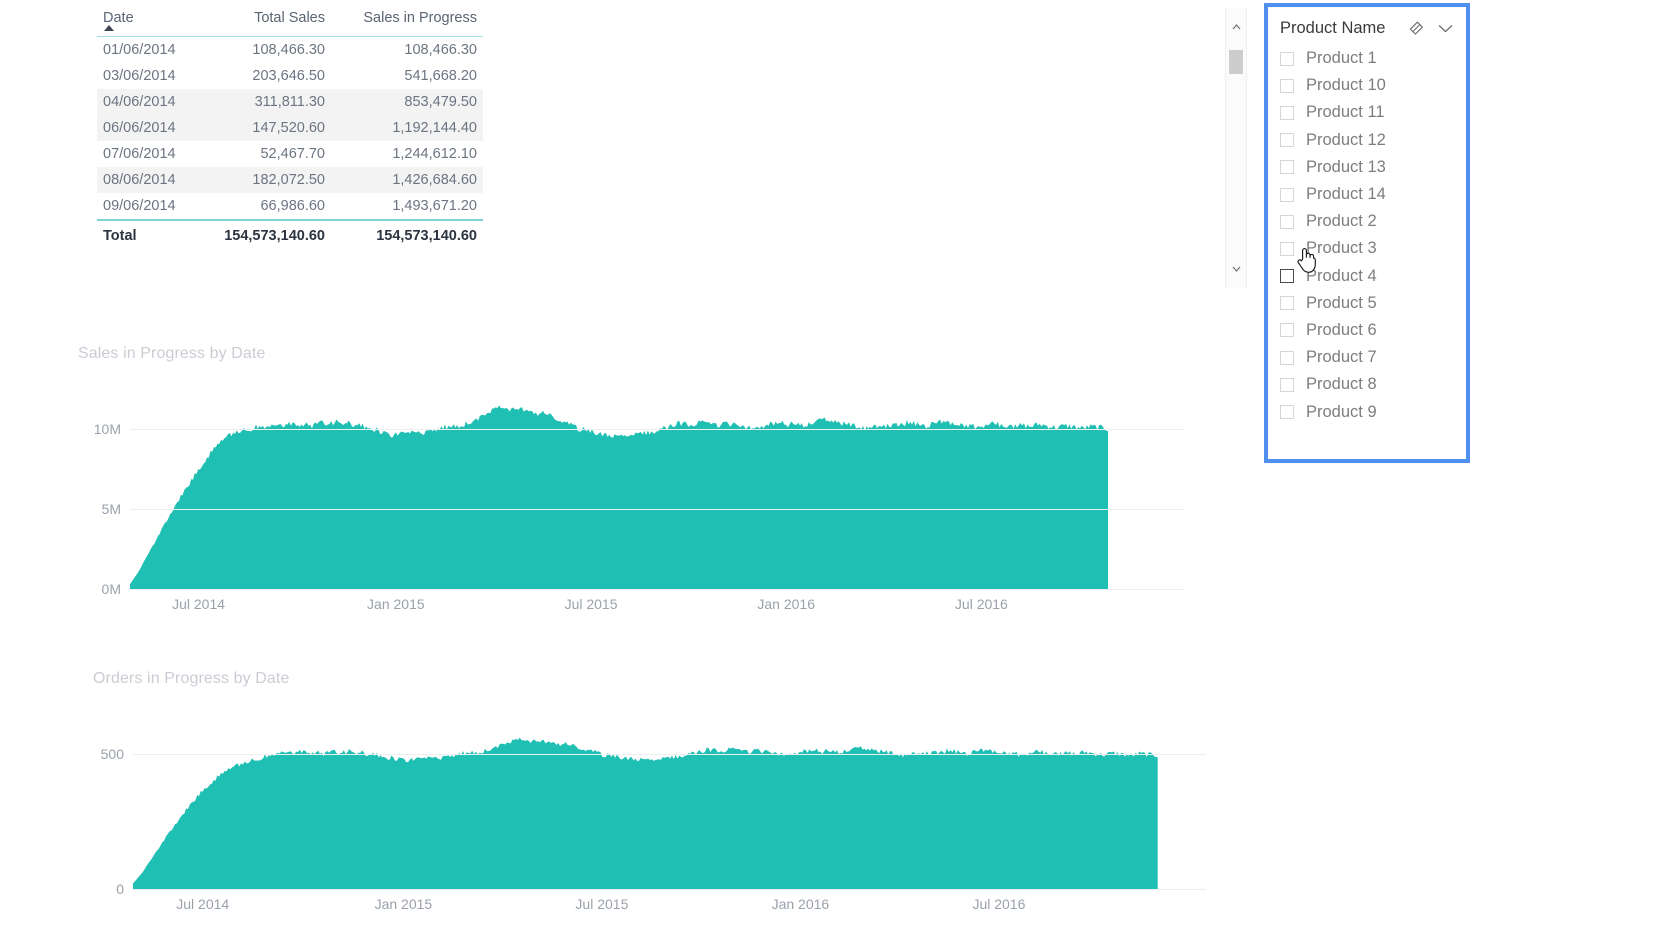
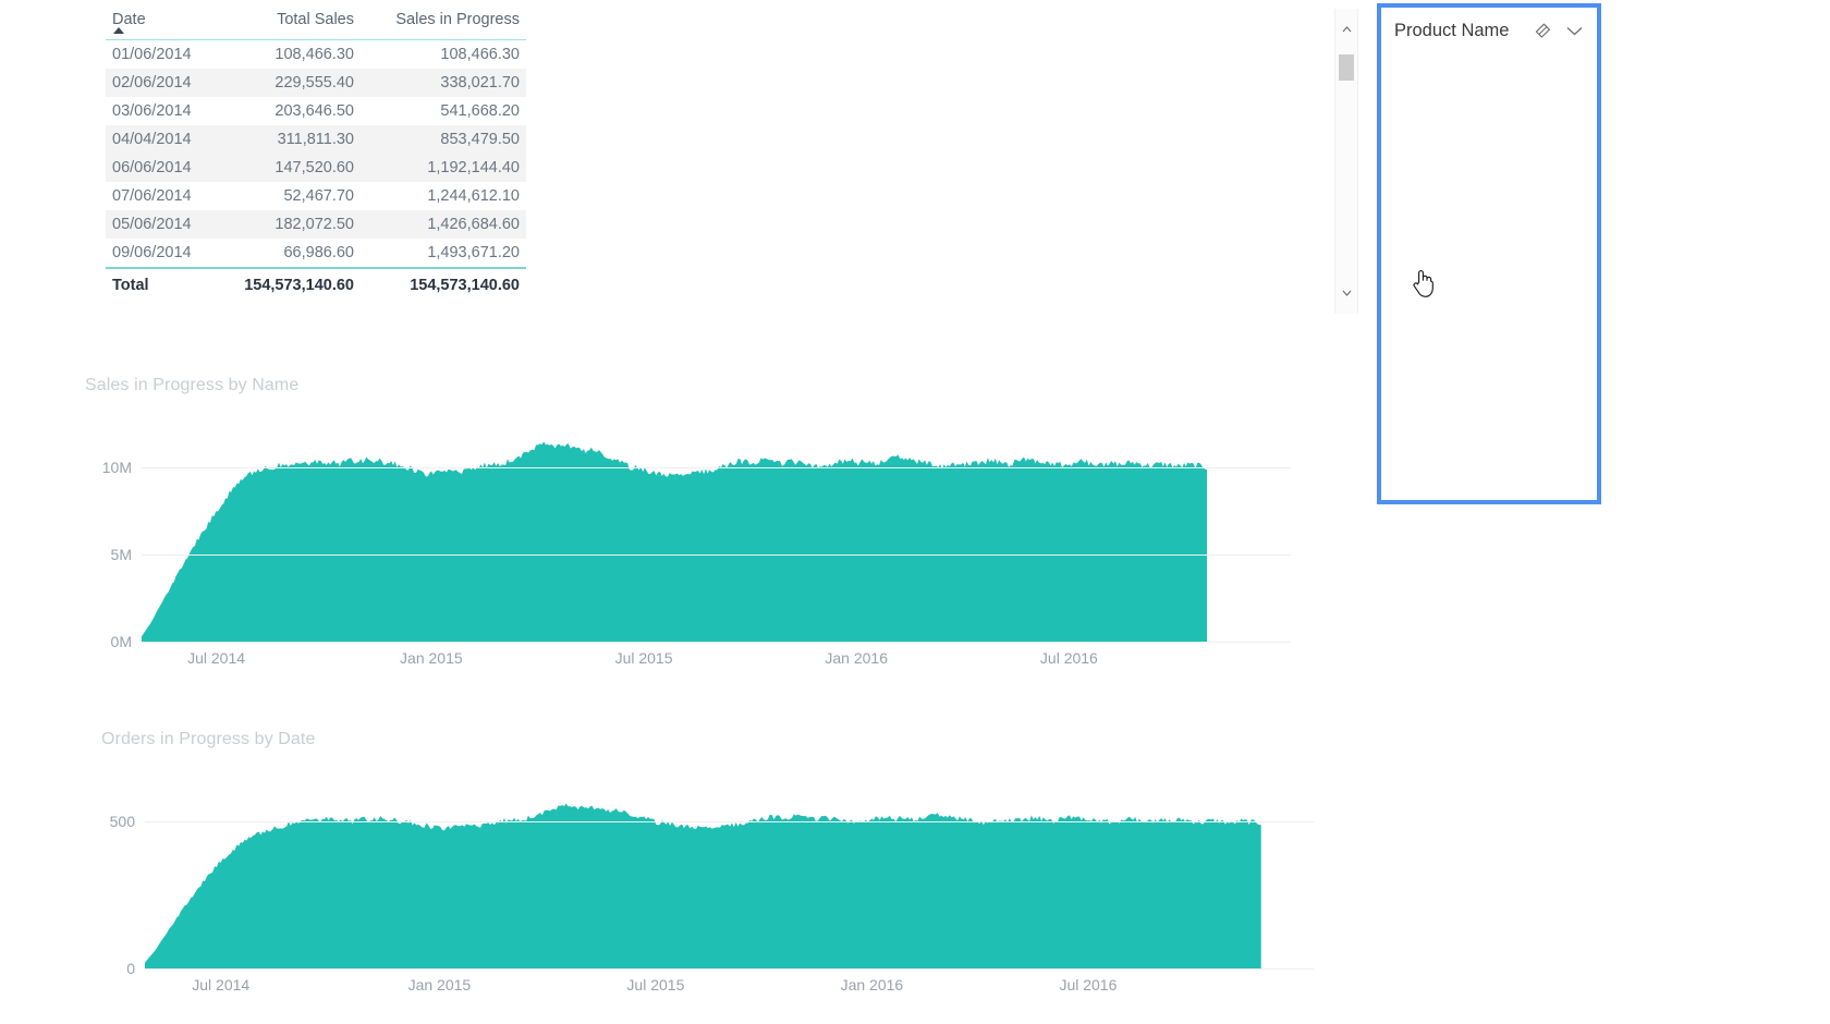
  Date	Total Sales	Sales in Progress
  01/06/2014	108,466.30	108,466.30
+ 02/06/2014	229,555.40	338,021.70
  03/06/2014	203,646.50	541,668.20
- 04/06/2014	311,811.30	853,479.50
+ 04/04/2014	311,811.30	853,479.50
  06/06/2014	147,520.60	1,192,144.40
  07/06/2014	52,467.70	1,244,612.10
- 08/06/2014	182,072.50	1,426,684.60
+ 05/06/2014	182,072.50	1,426,684.60
  09/06/2014	66,986.60	1,493,671.20
  Total	154,573,140.60	154,573,140.60
  Product Name
- Product 1
- Product 10
- Product 11
- Product 12
- Product 13
- Product 14
- Product 2
- Product 3
- Product 4
- Product 5
- Product 6
- Product 7
- Product 8
- Product 9
- Sales in Progress by Date
+ Sales in Progress by Name
  0M
  5M
  10M
  Jul 2014
  Jan 2015
  Jul 2015
  Jan 2016
  Jul 2016
  Orders in Progress by Date
  0
  500
  Jul 2014
  Jan 2015
  Jul 2015
  Jan 2016
  Jul 2016
